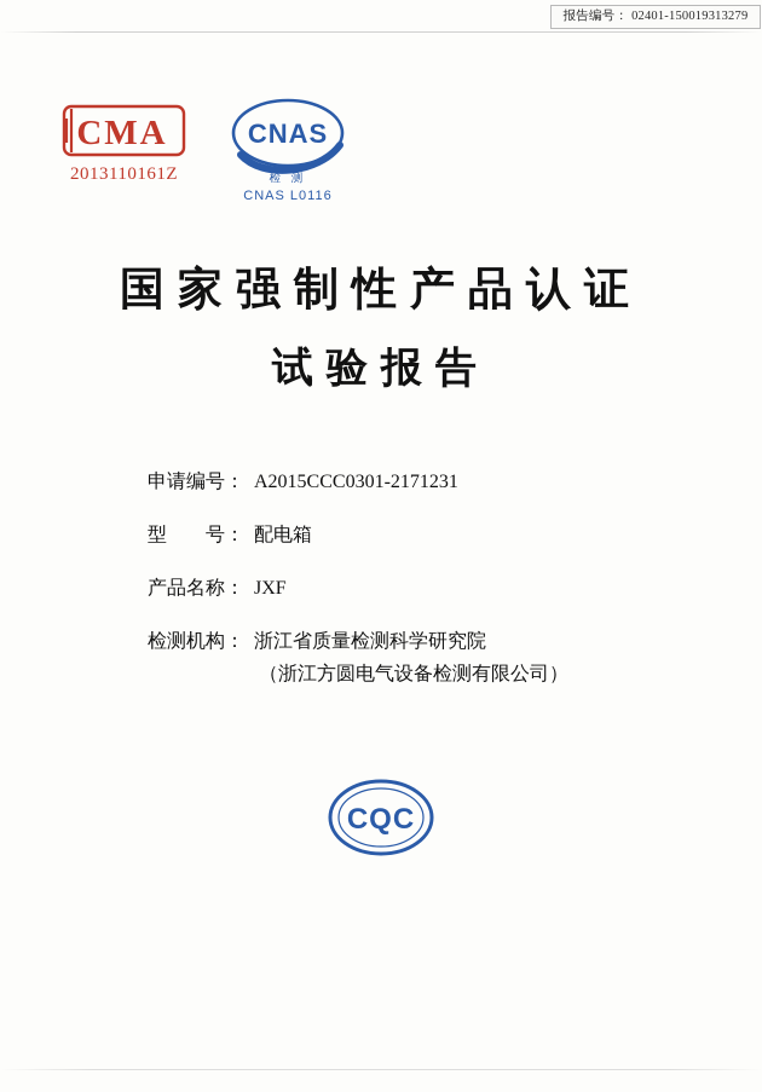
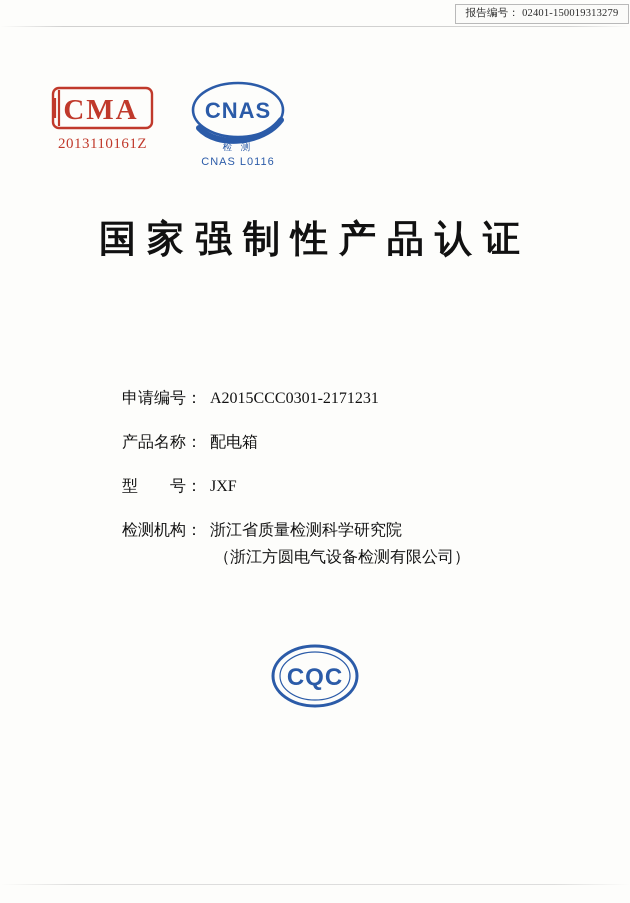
  报告编号： 02401-150019313279
  CMA
  2013110161Z
  CNAS
  检 测
  CNAS L0116
  国家强制性产品认证
- 试验报告
  申请编号：
  A2015CCC0301-2171231
- 型 号：
+ 产品名称：
  配电箱
- 产品名称：
+ 型 号：
  JXF
  检测机构：
  浙江省质量检测科学研究院
  （浙江方圆电气设备检测有限公司）
  CQC
